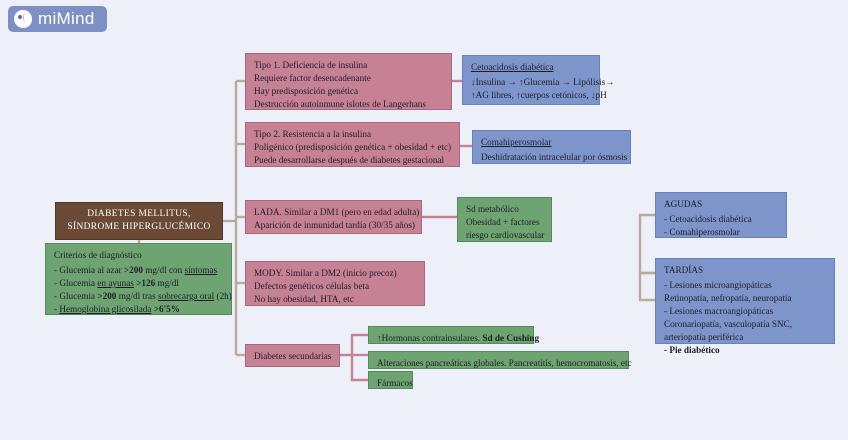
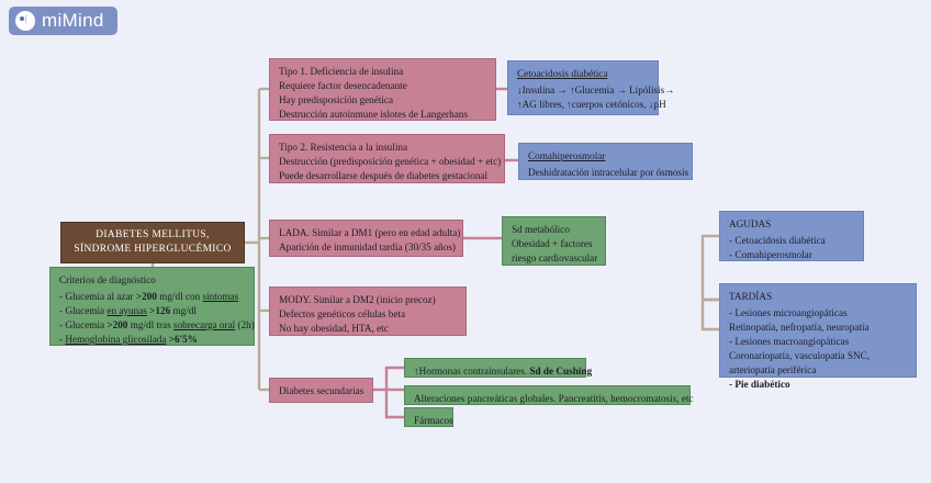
  miMind
  DIABETES MELLITUS,
  SÍNDROME HIPERGLUCÉMICO
  Criterios de diagnóstico
  - Glucemia al azar >200 mg/dl con síntomas
  - Glucemia en ayunas >126 mg/dl
  - Glucemia >200 mg/dl tras sobrecarga oral (2h)
  - Hemoglobina glicosilada >6'5%
  Tipo 1. Deficiencia de insulina
  Requiere factor desencadenante
  Hay predisposición genética
  Destrucción autoinmune islotes de Langerhans
  Cetoacidosis diabética
  ↓Insulina → ↑Glucemia → Lipólisis→
  ↑AG libres, ↑cuerpos cetónicos, ↓pH
  Tipo 2. Resistencia a la insulina
- Poligénico (predisposición genética + obesidad + etc)
+ Destrucción (predisposición genética + obesidad + etc)
  Puede desarrollarse después de diabetes gestacional
  Comahiperosmolar
  Deshidratación intracelular por ósmosis
  LADA. Similar a DM1 (pero en edad adulta)
  Aparición de inmunidad tardía (30/35 años)
  Sd metabólico
  Obesidad + factores
  riesgo cardiovascular
  MODY. Similar a DM2 (inicio precoz)
  Defectos genéticos células beta
  No hay obesidad, HTA, etc
  Diabetes secundarias
  ↑Hormonas contrainsulares. Sd de Cushing
  Alteraciones pancreáticas globales. Pancreatitis, hemocromatosis, etc
  Fármacos
  AGUDAS
  - Cetoacidosis diabética
  - Comahiperosmolar
  TARDÍAS
  - Lesiones microangiopáticas
  Retinopatía, nefropatía, neuropatía
  - Lesiones macroangiopáticas
  Coronariopatía, vasculopatía SNC,
  arteriopatía periférica
  - Pie diabético
